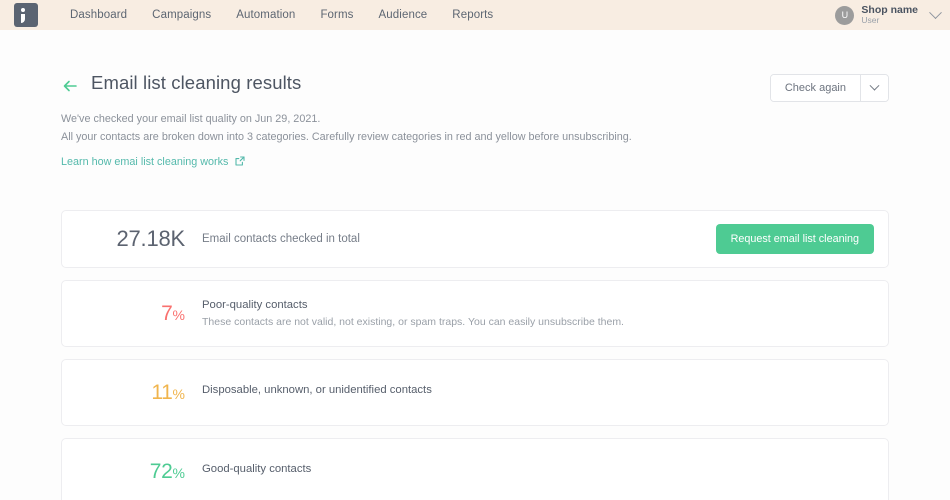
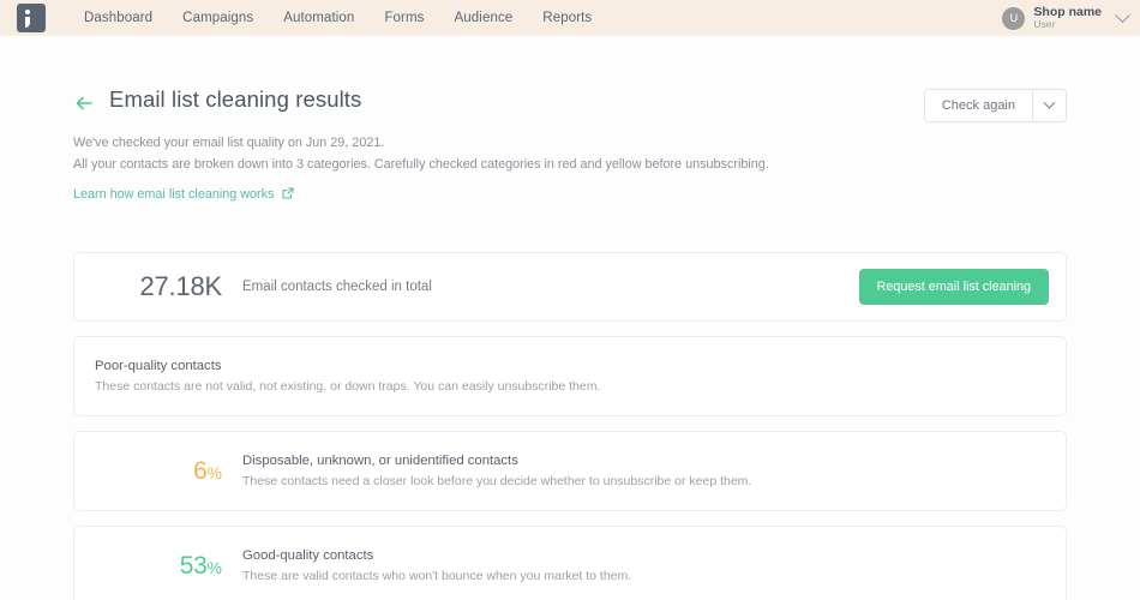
  Dashboard
  Campaigns
  Automation
  Forms
  Audience
  Reports
  U
  Shop name
  User
  Email list cleaning results
  We've checked your email list quality on Jun 29, 2021.
- All your contacts are broken down into 3 categories. Carefully review categories in red and yellow before unsubscribing.
+ All your contacts are broken down into 3 categories. Carefully checked categories in red and yellow before unsubscribing.
  Learn how emai list cleaning works
  Check again
  27.18K
  Email contacts checked in total
  Request email list cleaning
- 7%
  Poor-quality contacts
- These contacts are not valid, not existing, or spam traps. You can easily unsubscribe them.
+ These contacts are not valid, not existing, or down traps. You can easily unsubscribe them.
- 11%
+ 6%
  Disposable, unknown, or unidentified contacts
+ These contacts need a closer look before you decide whether to unsubscribe or keep them.
- 72%
+ 53%
  Good-quality contacts
+ These are valid contacts who won't bounce when you market to them.
